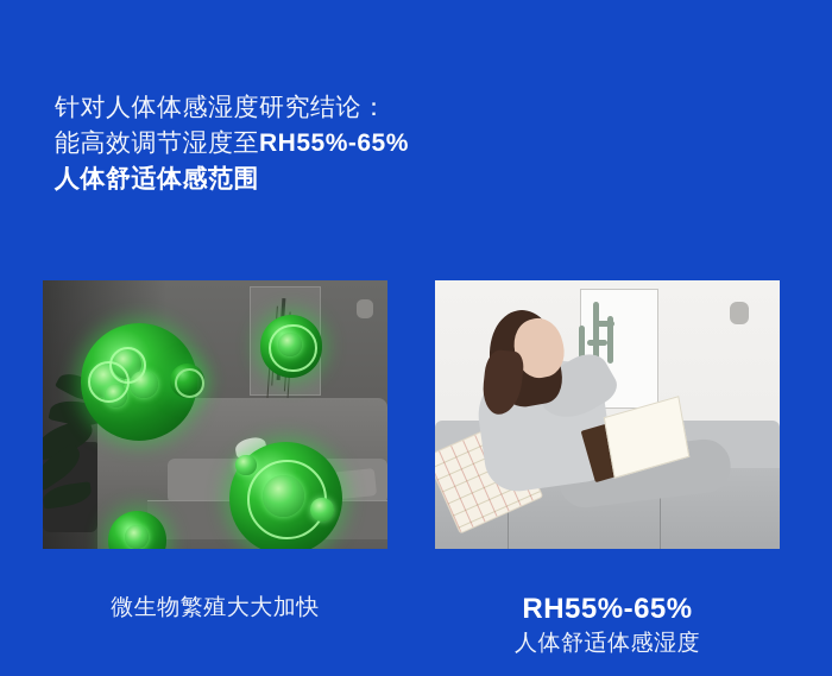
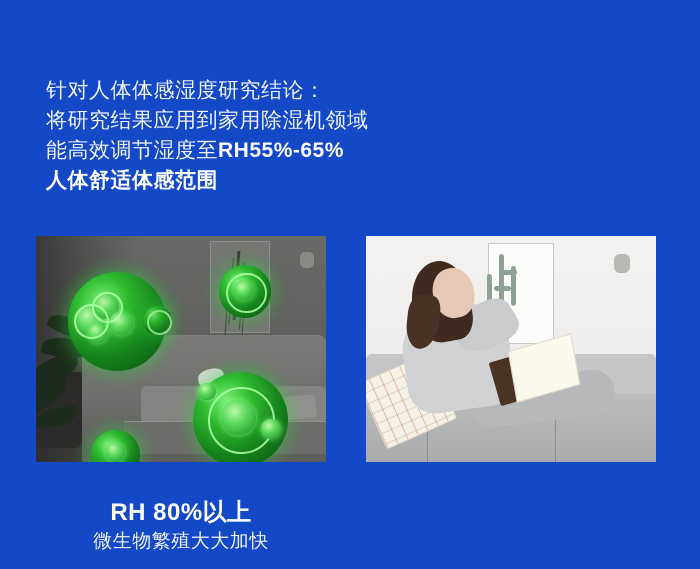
  针对人体体感湿度研究结论：
+ 将研究结果应用到家用除湿机领域
  能高效调节湿度至RH55%-65%
  人体舒适体感范围
+ RH 80%以上
  微生物繁殖大大加快
- RH55%-65%
- 人体舒适体感湿度
